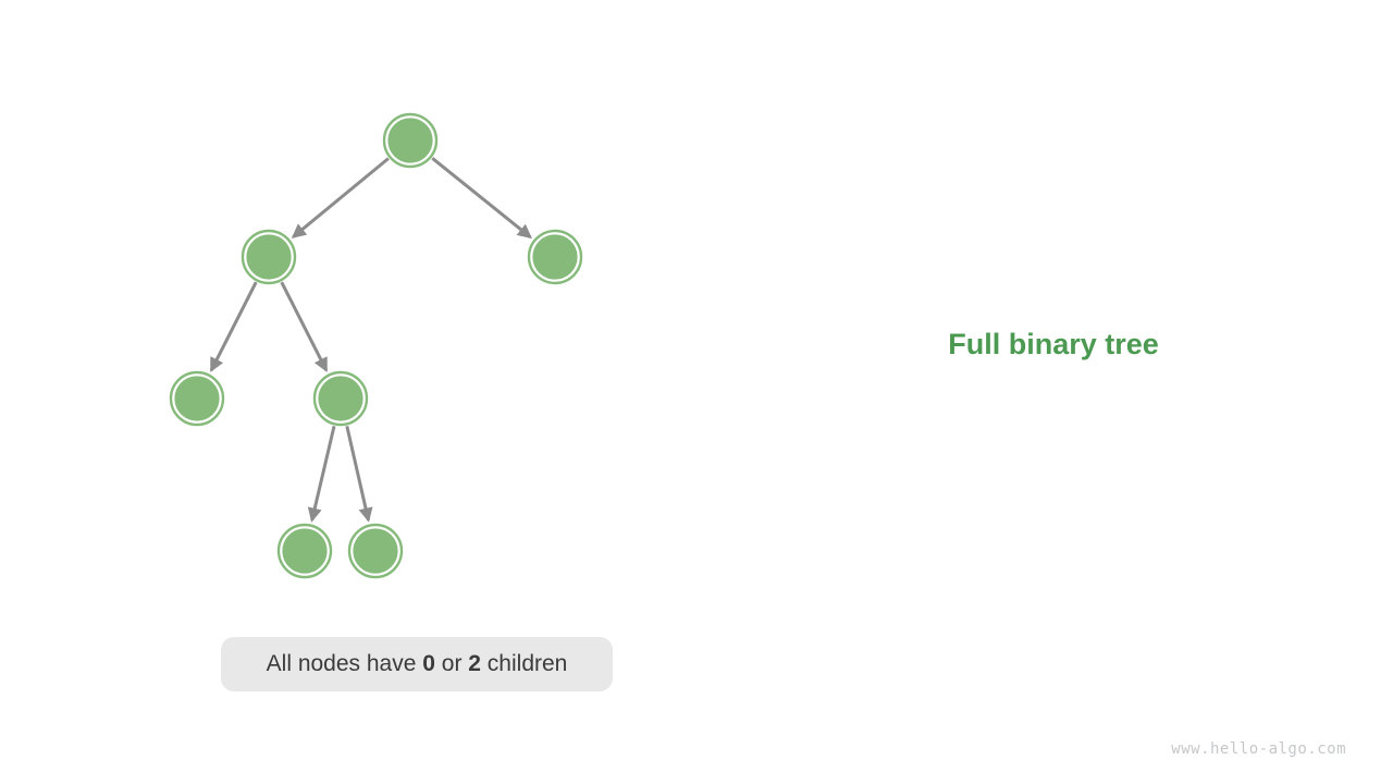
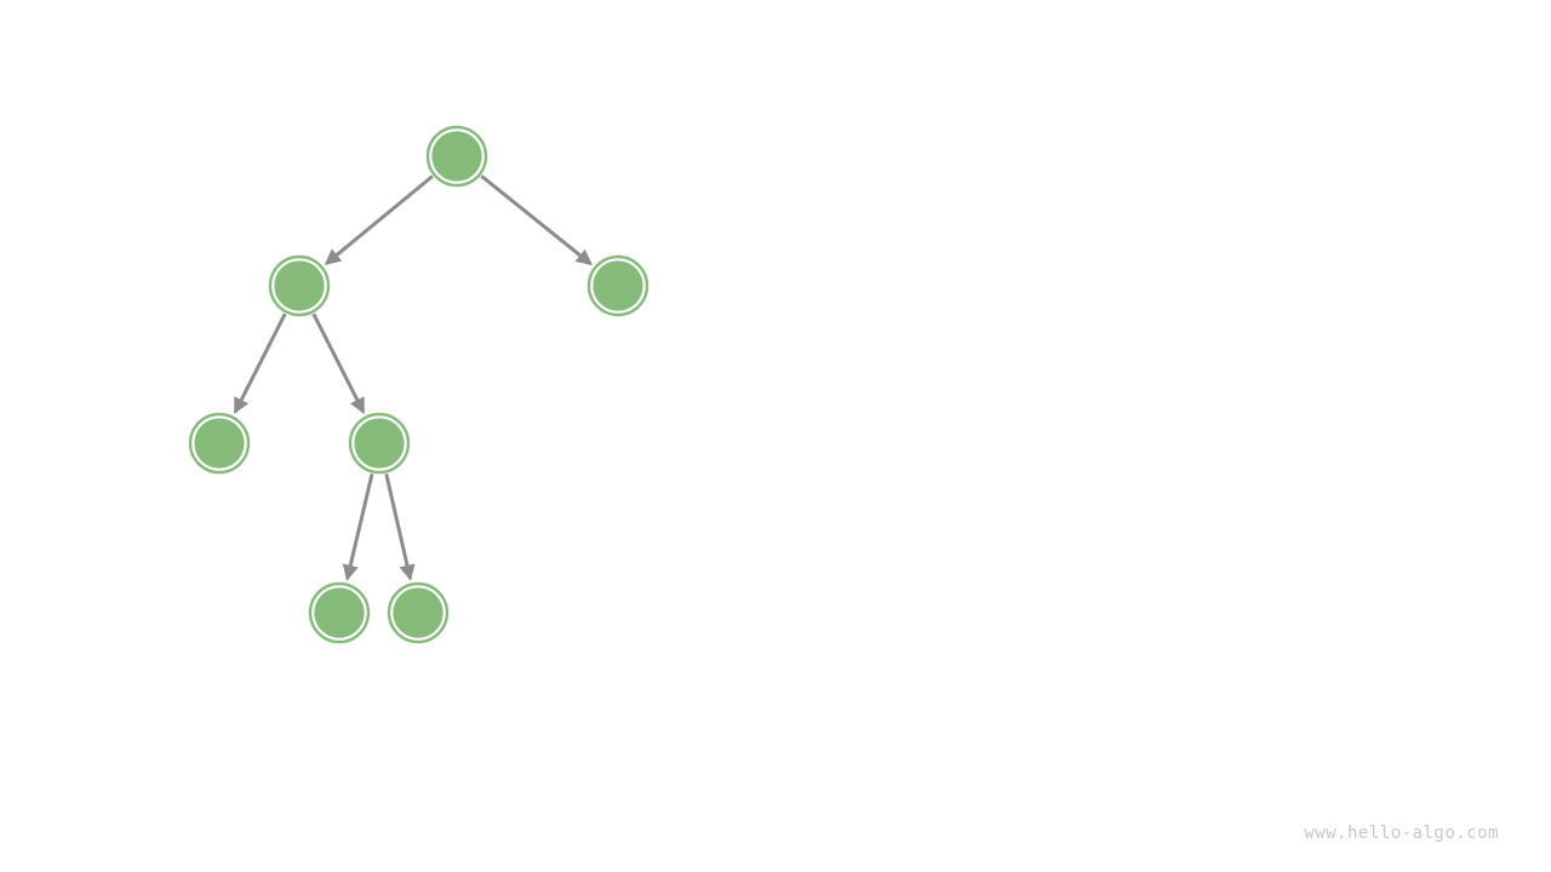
- All nodes have 0 or 2 children
- Full binary tree
  www.hello-algo.com
